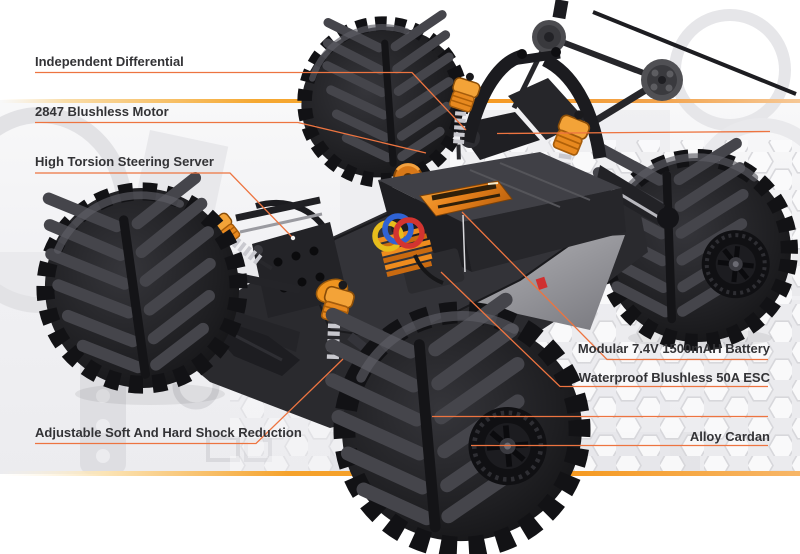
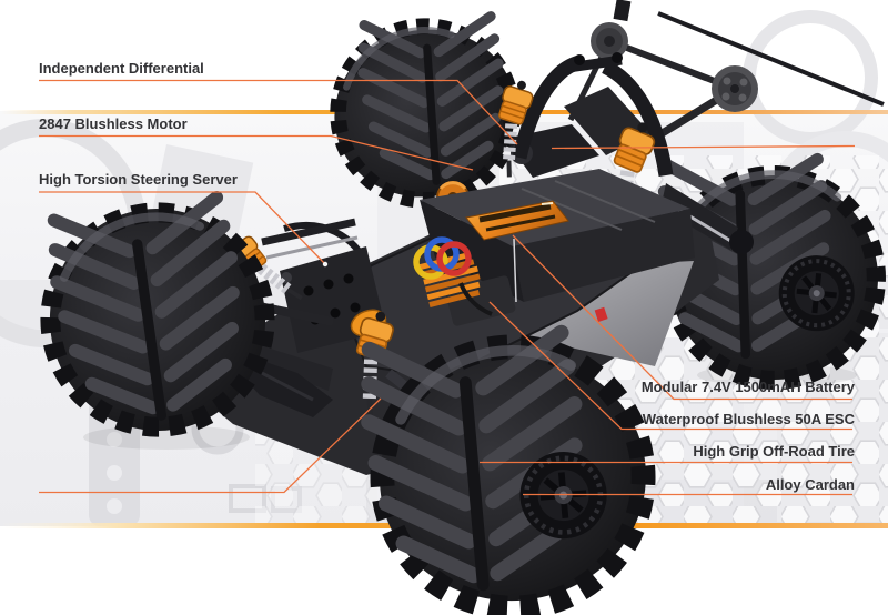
  Independent Differential
  2847 Blushless Motor
  High Torsion Steering Server
- Adjustable Soft And Hard Shock Reduction
  Modular 7.4V 1500mAH Battery
  Waterproof Blushless 50A ESC
+ High Grip Off-Road Tire
  Alloy Cardan
